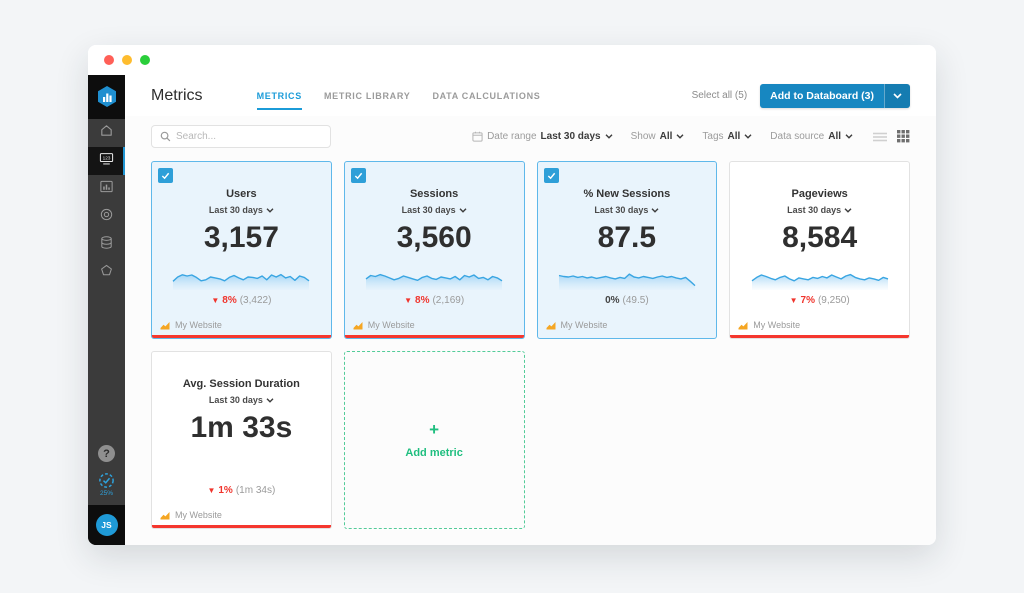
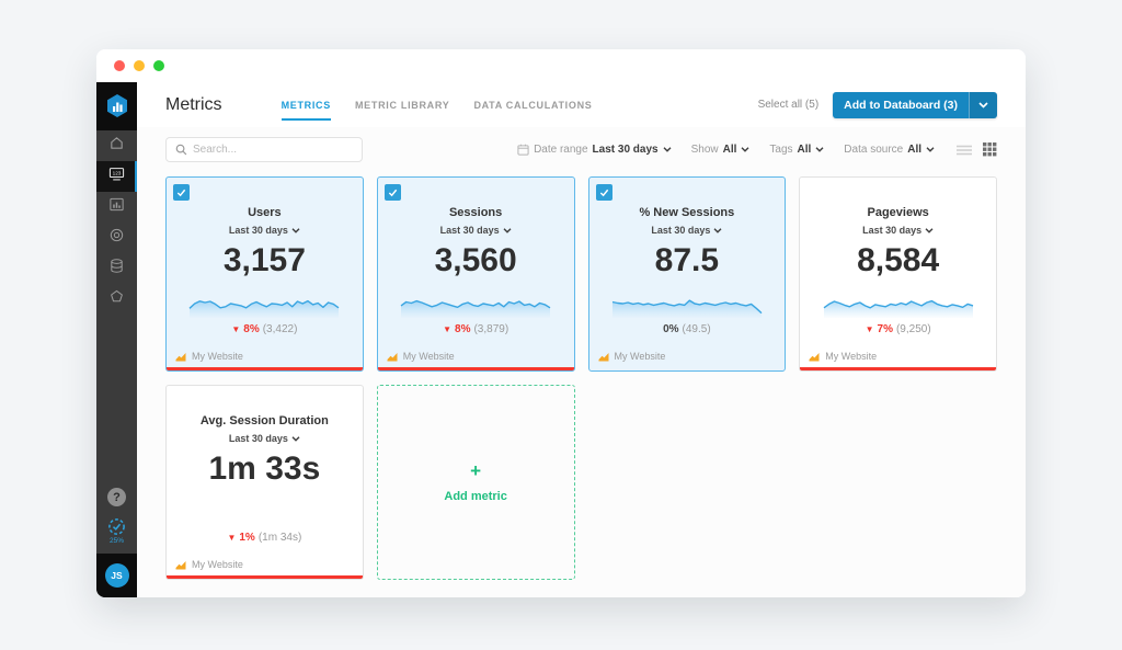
  ?
  JS
  Metrics
  METRICS
  METRIC LIBRARY
  DATA CALCULATIONS
  Select all (5)
  Add to Databoard (3)
  Search...
  Date range
  Last 30 days
  Show
  All
  Tags
  All
  Data source
  All
  Users
  Last 30 days
  3,157
  ▼
  8%
  (3,422)
  My Website
  Sessions
  Last 30 days
  3,560
  ▼
  8%
- (2,169)
+ (3,879)
  My Website
  % New Sessions
  Last 30 days
  87.5
  0%
  (49.5)
  My Website
  Pageviews
  Last 30 days
  8,584
  ▼
  7%
  (9,250)
  My Website
  Avg. Session Duration
  Last 30 days
  1m 33s
  ▼
  1%
  (1m 34s)
  My Website
  +
  Add metric
